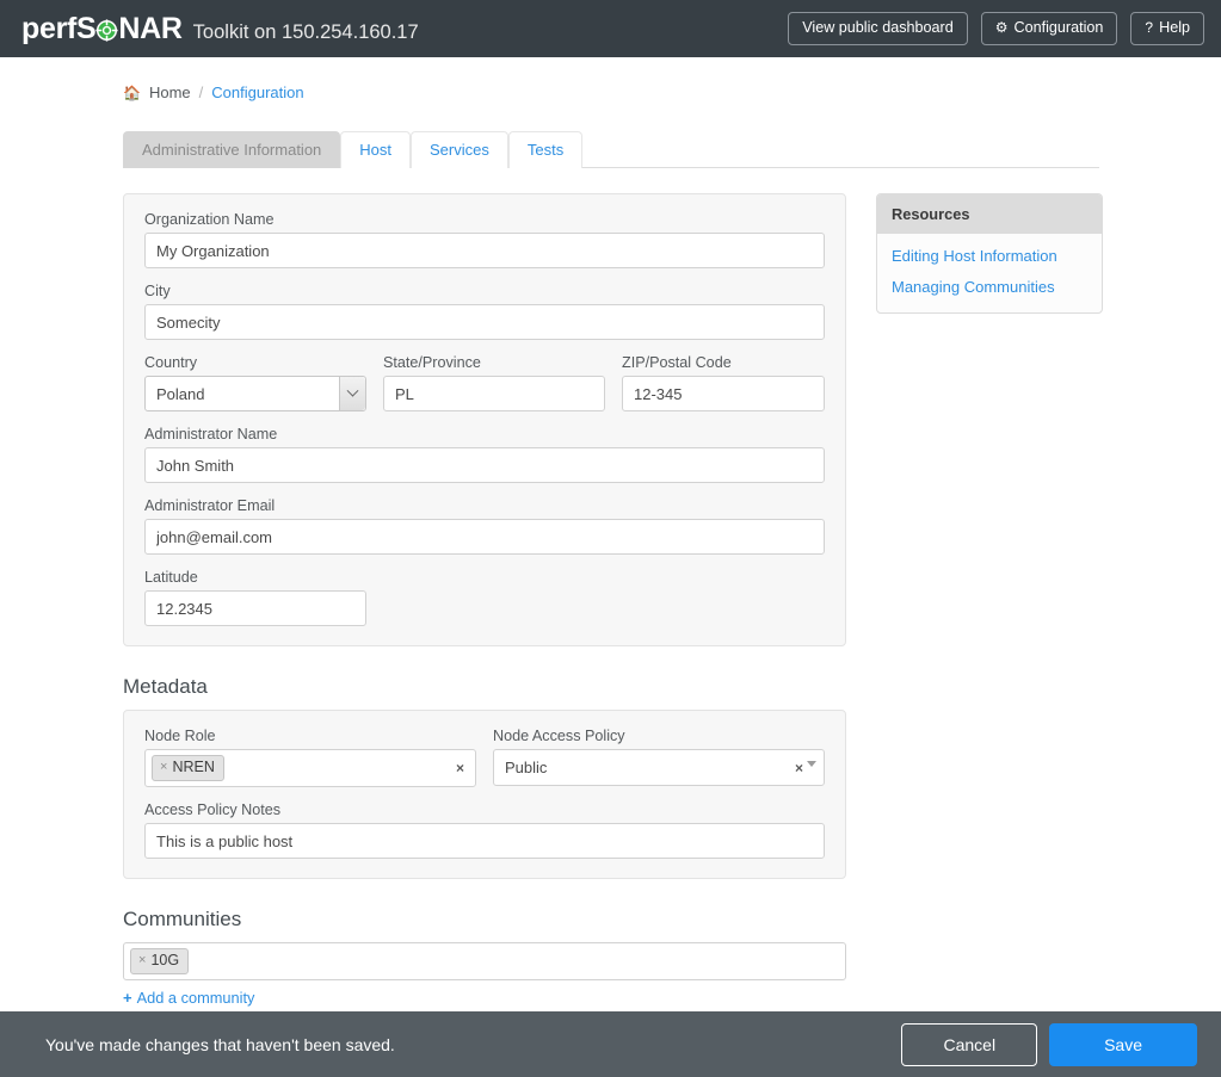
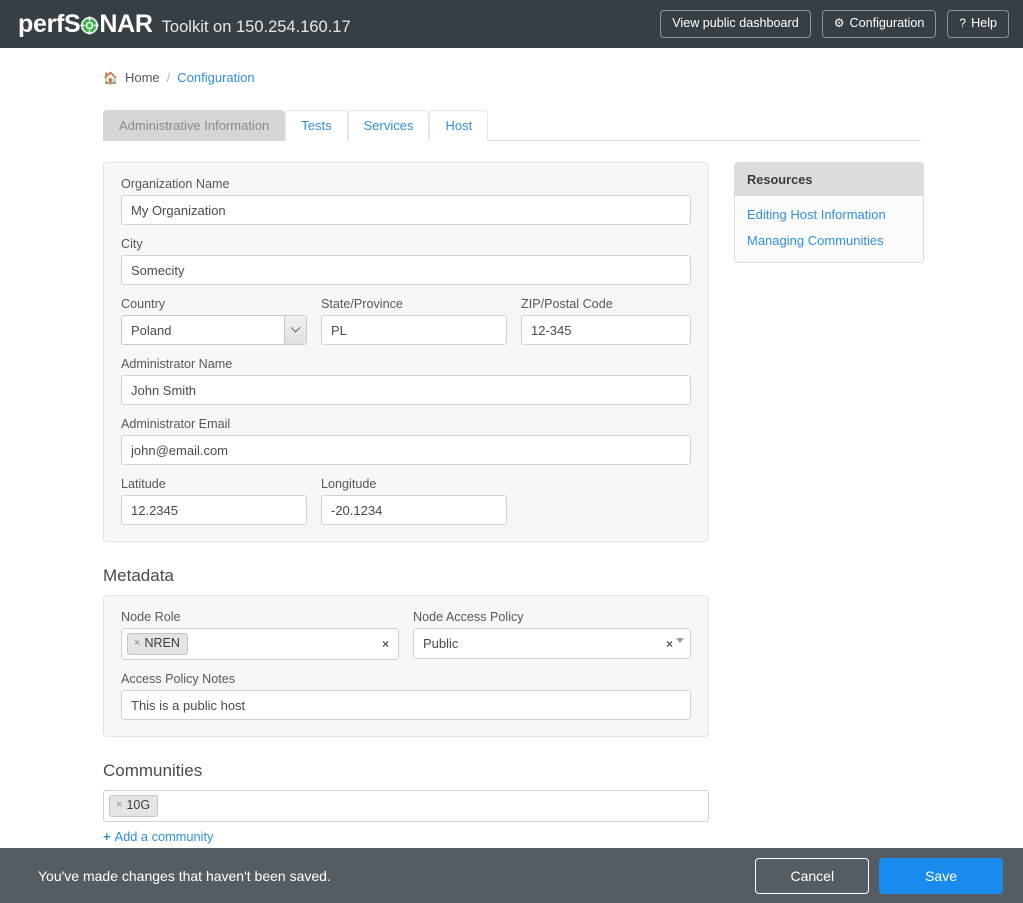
  perfS
  NAR
  Toolkit on 150.254.160.17
  View public dashboard
  ⚙
  Configuration
  ?
  Help
  🏠
  Home
  /
  Configuration
  Administrative Information
- Host
+ Tests
  Services
- Tests
+ Host
  Organization Name
  My Organization
  City
  Somecity
  Country
  Poland
  State/Province
  PL
  ZIP/Postal Code
  12-345
  Administrator Name
  John Smith
  Administrator Email
  john@email.com
  Latitude
  12.2345
+ Longitude
+ -20.1234
  Metadata
  Node Role
  ×
  NREN
  ×
  Node Access Policy
  Public
  ×
  Access Policy Notes
  This is a public host
  Communities
  ×
  10G
  +
  Add a community
  Resources
  Editing Host Information
  Managing Communities
  You've made changes that haven't been saved.
  Cancel
  Save
